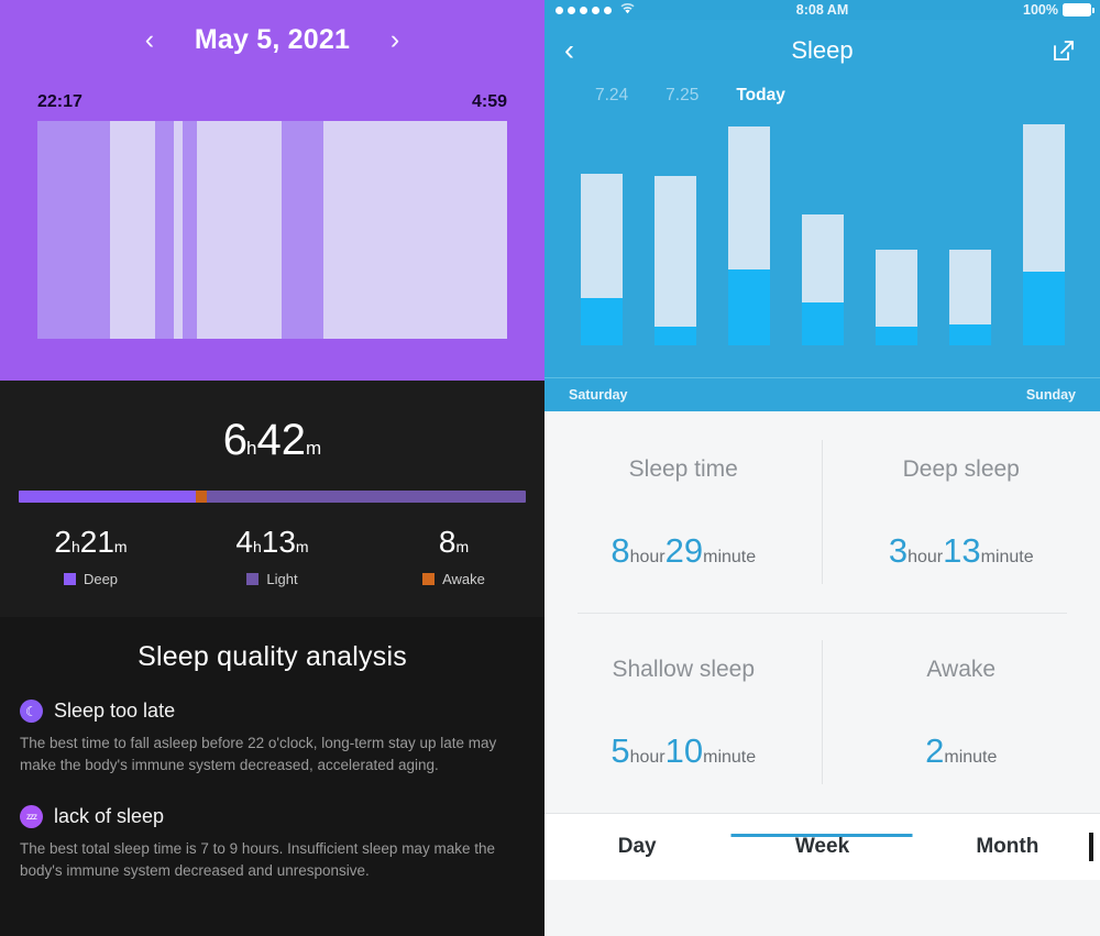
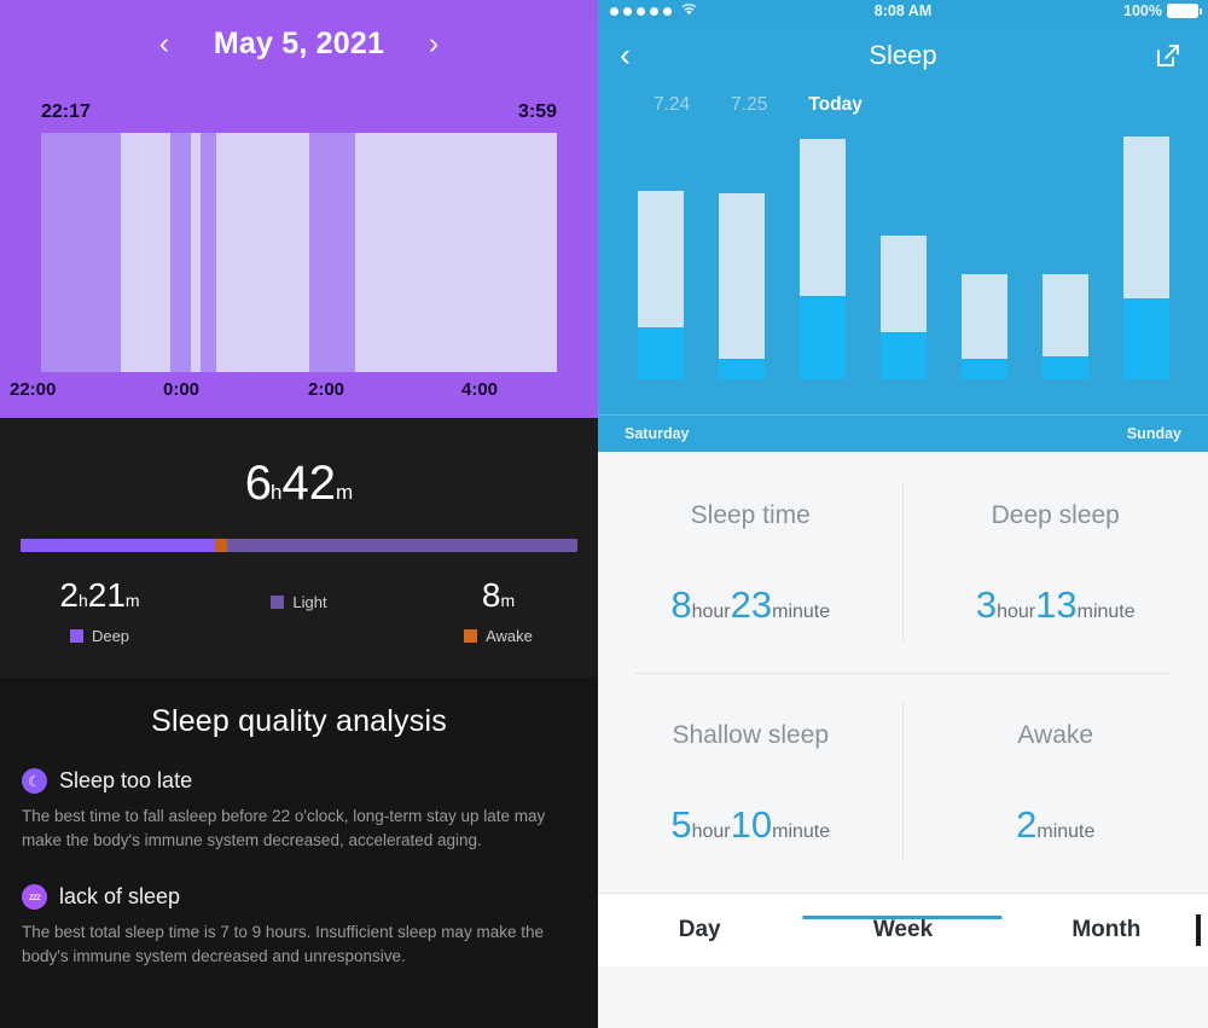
  ‹
  May 5, 2021
  ›
  22:17
- 4:59
+ 3:59
+ 22:00
+ 0:00
+ 2:00
+ 4:00
  6h42m
  2h21m
  Deep
- 4h13m
  Light
  8m
  Awake
  Sleep quality analysis
  ☾
  Sleep too late
  The best time to fall asleep before 22 o'clock, long-term stay up late may make the body's immune system decreased, accelerated aging.
  zzz
  lack of sleep
  The best total sleep time is 7 to 9 hours. Insufficient sleep may make the body's immune system decreased and unresponsive.
  8:08 AM
  100%
  ‹
  Sleep
  7.24
  7.25
  Today
  Saturday
  Sunday
  Sleep time
- 8hour29minute
+ 8hour23minute
  Deep sleep
  3hour13minute
  Shallow sleep
  5hour10minute
  Awake
  2minute
  Day
  Week
  Month
